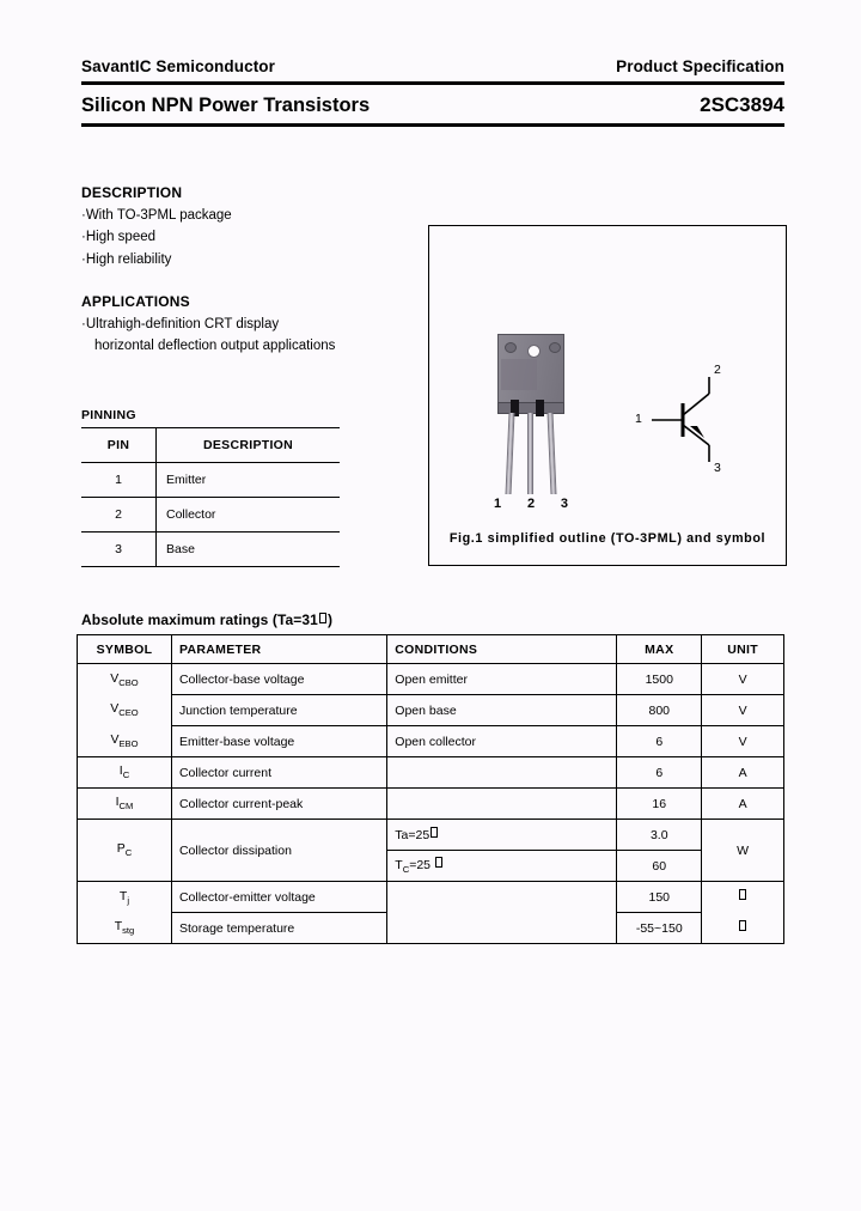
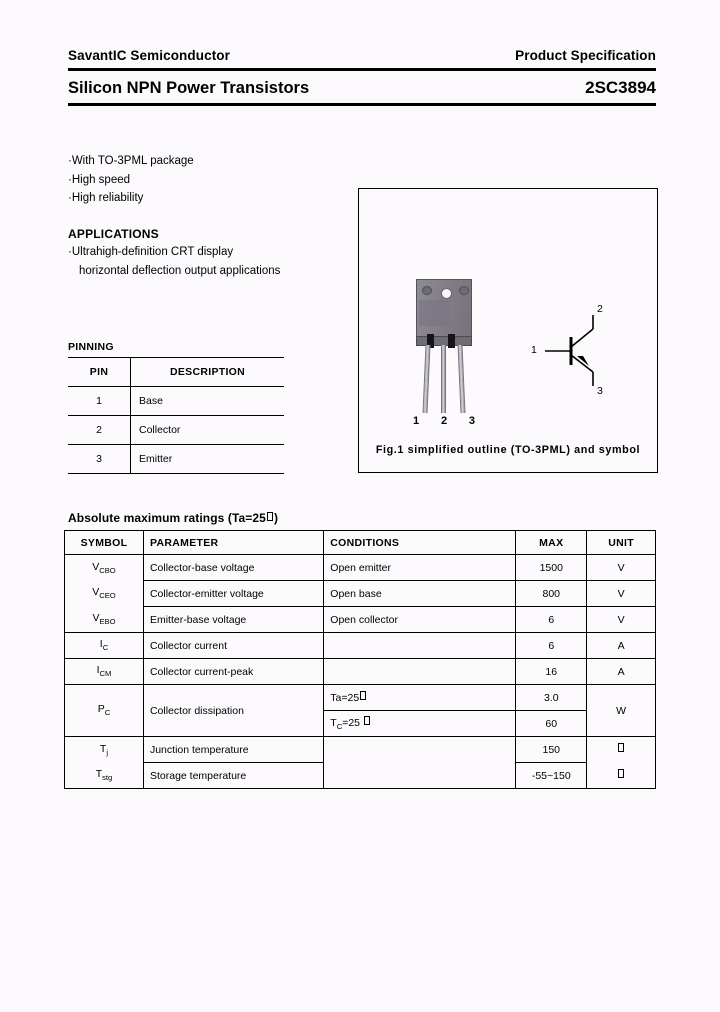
  SavantIC Semiconductor
  Product Specification
  Silicon NPN Power Transistors
  2SC3894
- DESCRIPTION
  ·With TO-3PML package
  ·High speed
  ·High reliability
  APPLICATIONS
  ·Ultrahigh-definition CRT display
  horizontal deflection output applications
  PINNING
  PIN	DESCRIPTION
- 1	Emitter
+ 1	Base
  2	Collector
- 3	Base
+ 3	Emitter
  1
  2
  3
  1
  2
  3
  Fig.1 simplified outline (TO-3PML) and symbol
- Absolute maximum ratings (Ta=31 )
+ Absolute maximum ratings (Ta=25 )
  SYMBOL	PARAMETER	CONDITIONS	MAX	UNIT
  VCBO	Collector-base voltage	Open emitter	1500	V
- VCEO	Junction temperature	Open base	800	V
+ VCEO	Collector-emitter voltage	Open base	800	V
  VEBO	Emitter-base voltage	Open collector	6	V
  IC	Collector current		6	A
  ICM	Collector current-peak		16	A
  PC	Collector dissipation	Ta=25	3.0	W
  TC=25	60
- Tj	Collector-emitter voltage		150
+ Tj	Junction temperature		150
  Tstg	Storage temperature	-55~150
